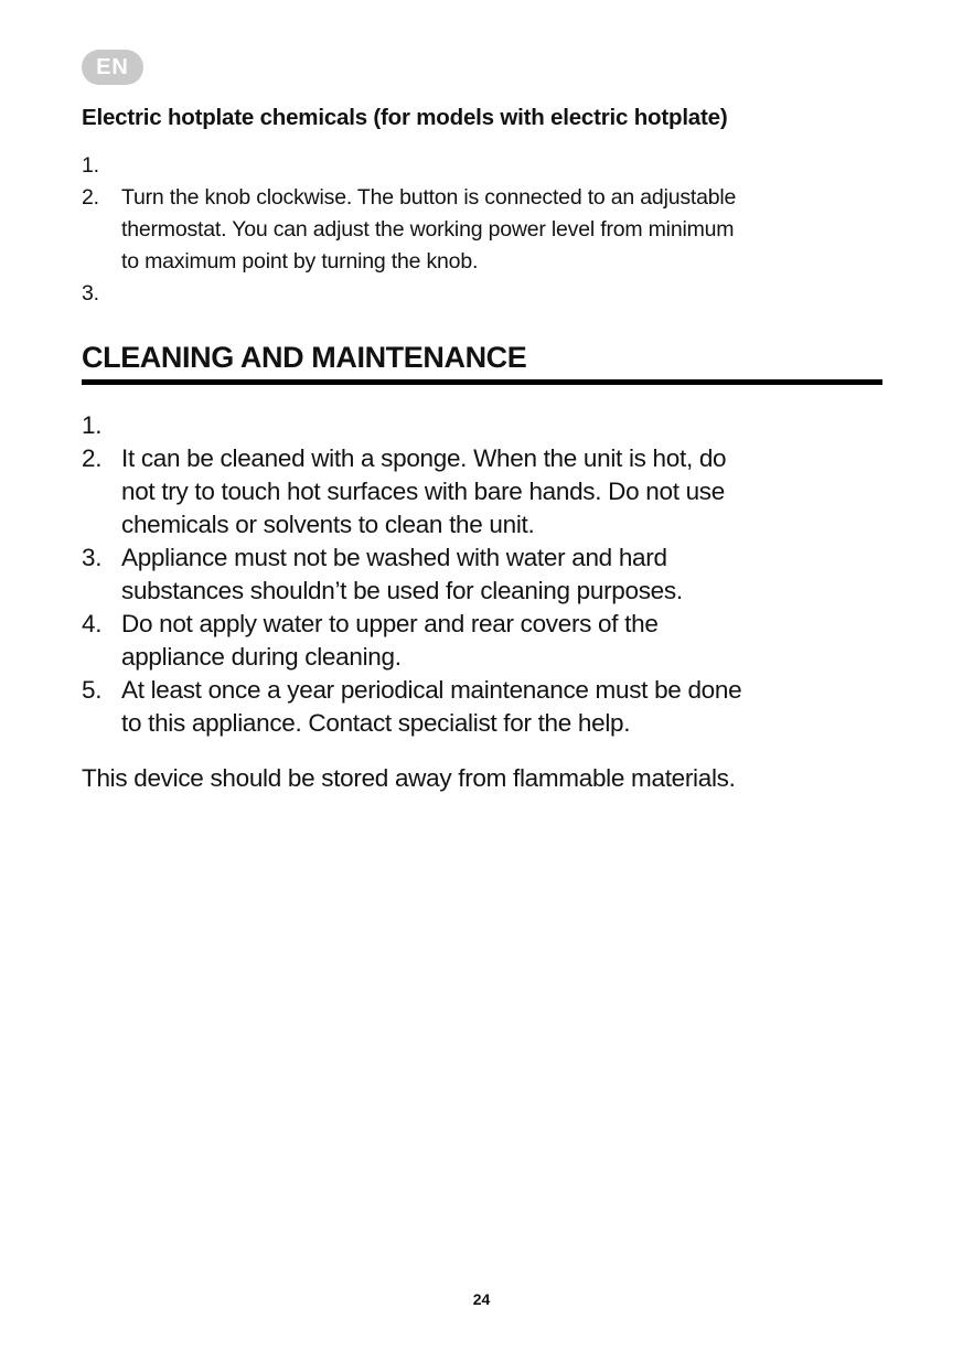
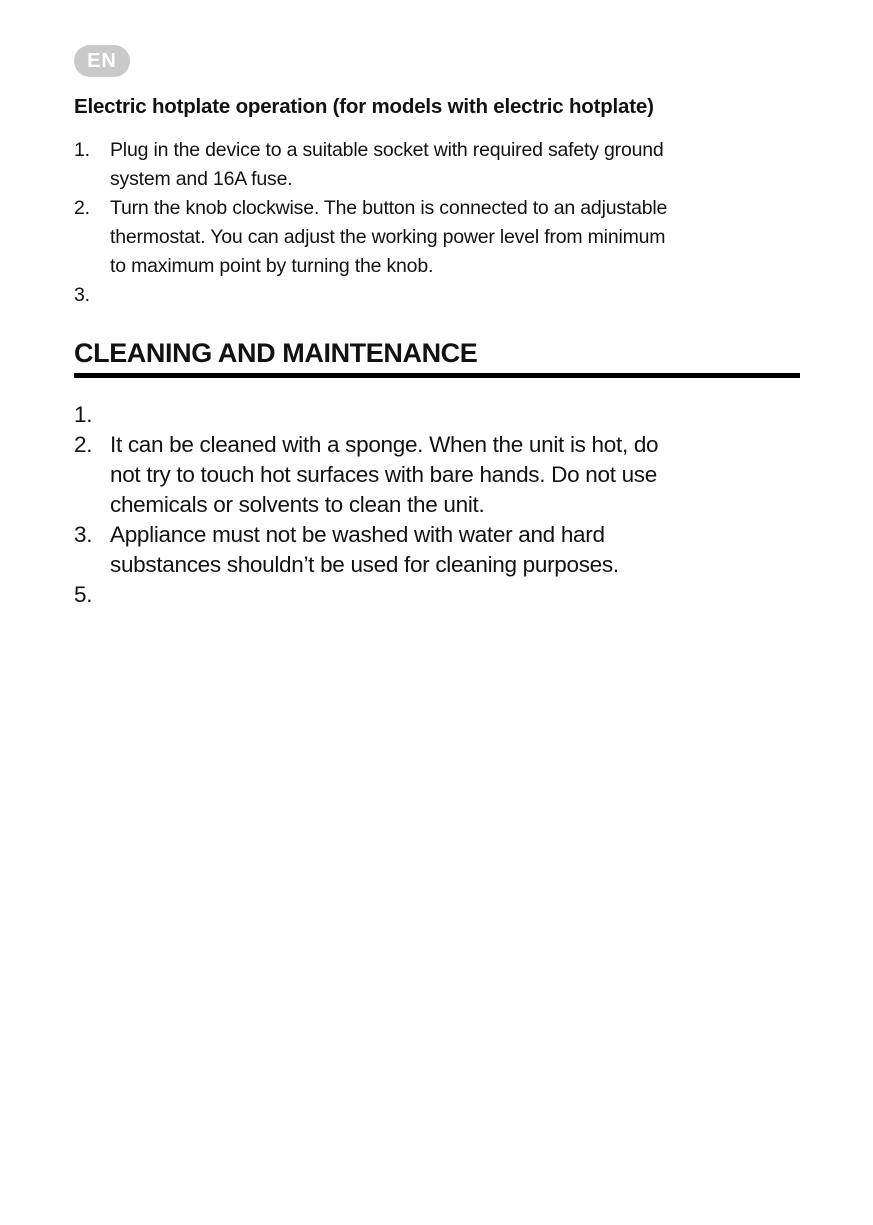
  EN
- Electric hotplate chemicals (for models with electric hotplate)
+ Electric hotplate operation (for models with electric hotplate)
  1.
+ Plug in the device to a suitable socket with required safety ground
+ system and 16A fuse.
  2.
  Turn the knob clockwise. The button is connected to an adjustable
  thermostat. You can adjust the working power level from minimum
  to maximum point by turning the knob.
  3.
  CLEANING AND MAINTENANCE
  1.
  2.
  It can be cleaned with a sponge. When the unit is hot, do
  not try to touch hot surfaces with bare hands. Do not use
  chemicals or solvents to clean the unit.
  3.
  Appliance must not be washed with water and hard
  substances shouldn’t be used for cleaning purposes.
- 4.
- Do not apply water to upper and rear covers of the
- appliance during cleaning.
  5.
- At least once a year periodical maintenance must be done
- to this appliance. Contact specialist for the help.
- This device should be stored away from flammable materials.
- 24
